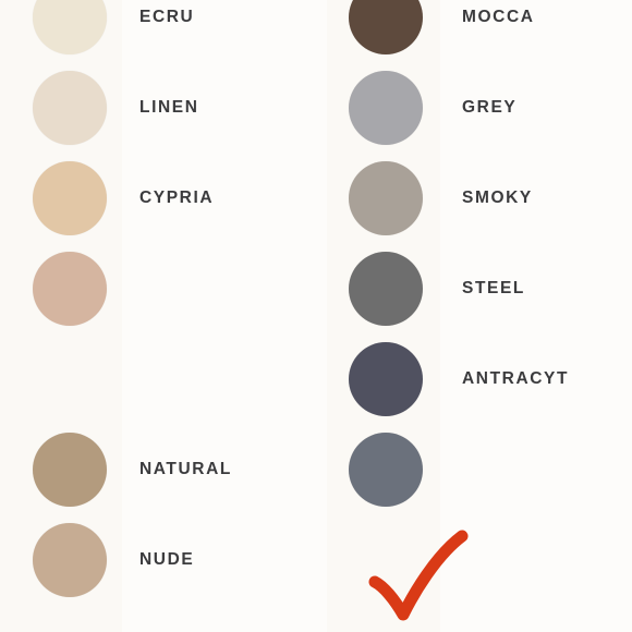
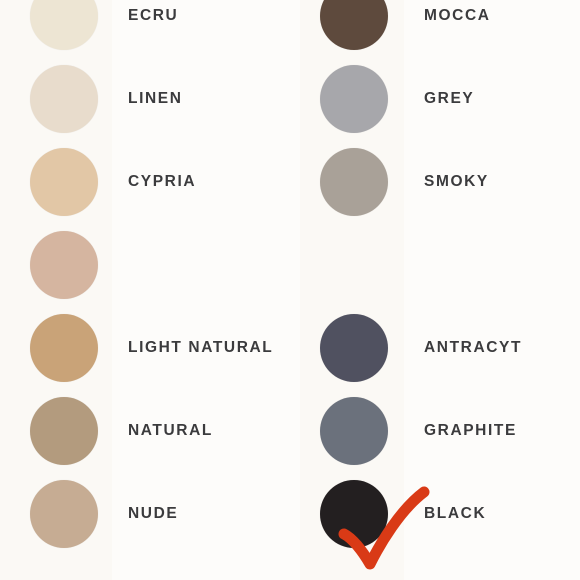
  ECRU
  LINEN
  CYPRIA
+ LIGHT NATURAL
  NATURAL
  NUDE
  MOCCA
  GREY
  SMOKY
- STEEL
  ANTRACYT
+ GRAPHITE
+ BLACK
